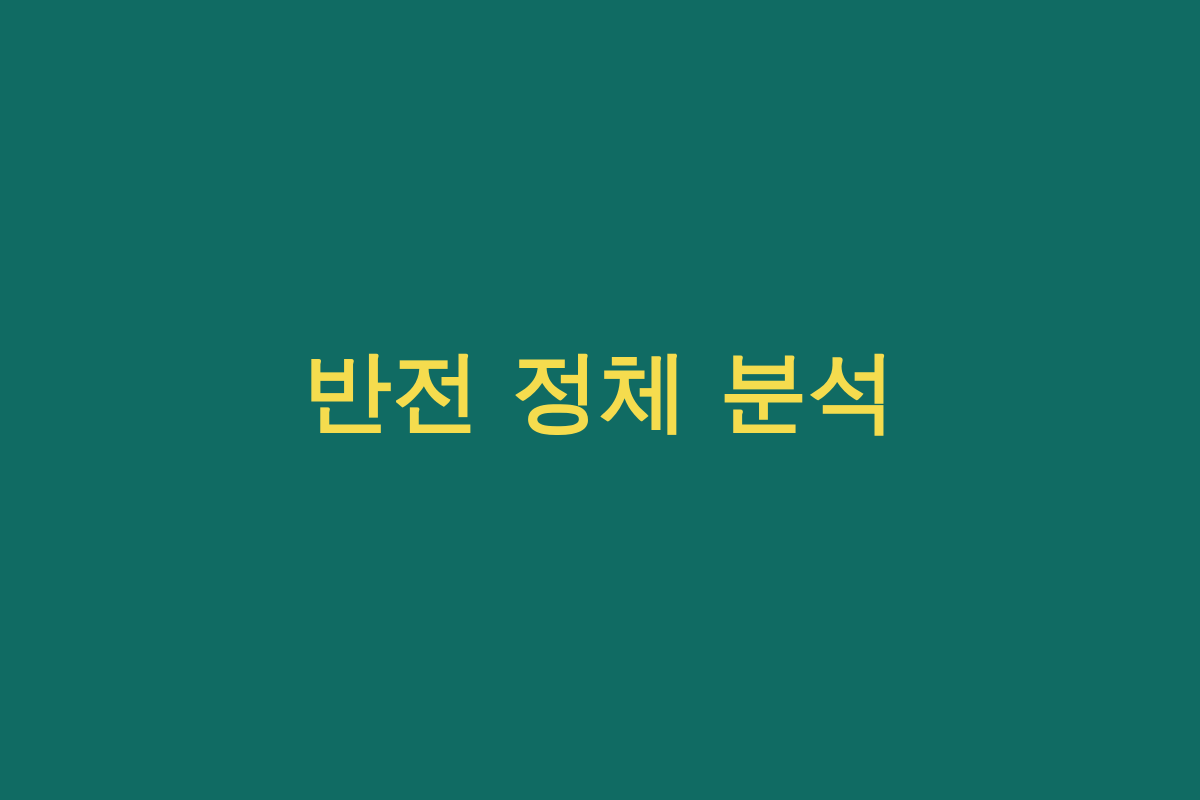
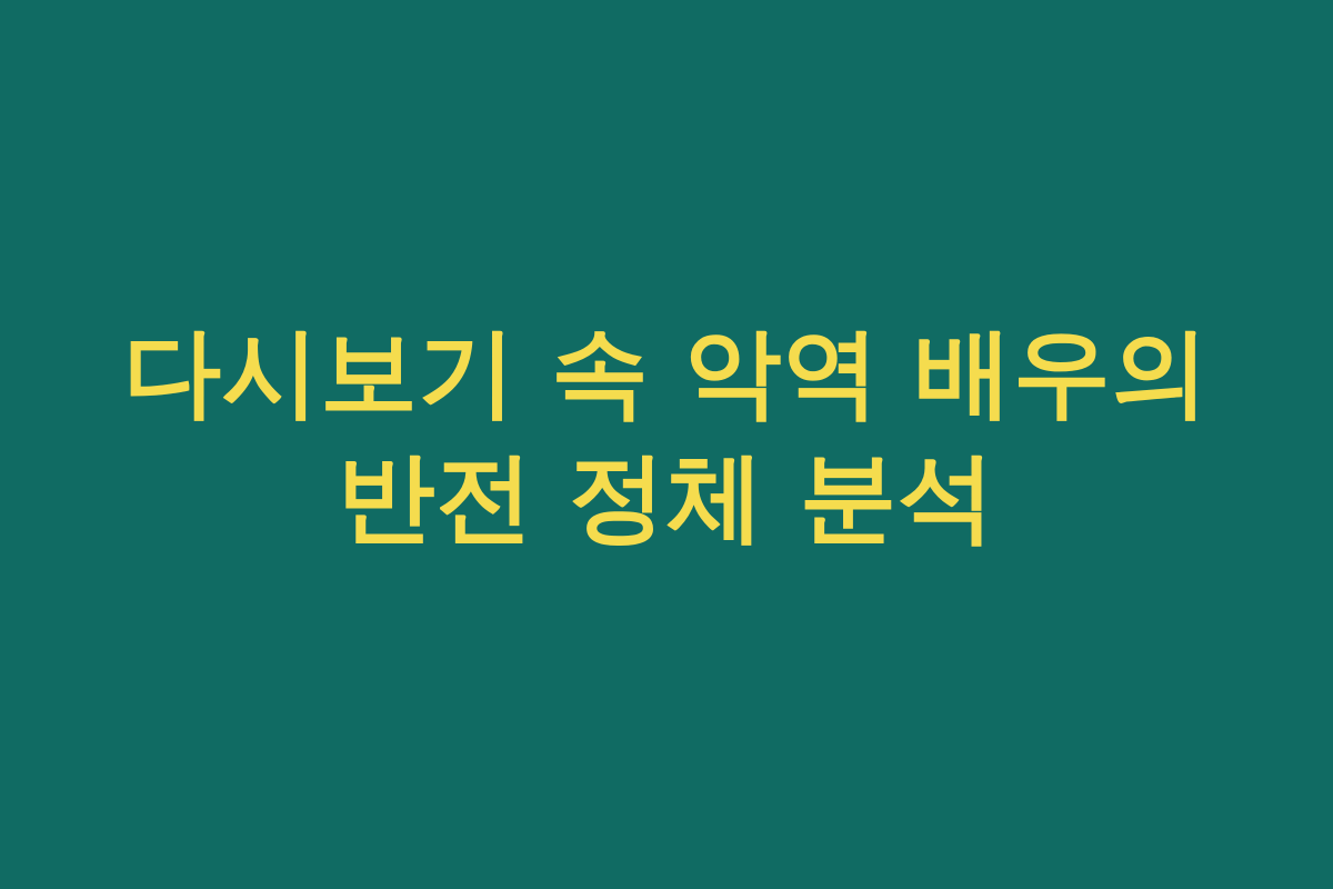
+ 다시보기 속 악역 배우의
  반전 정체 분석
